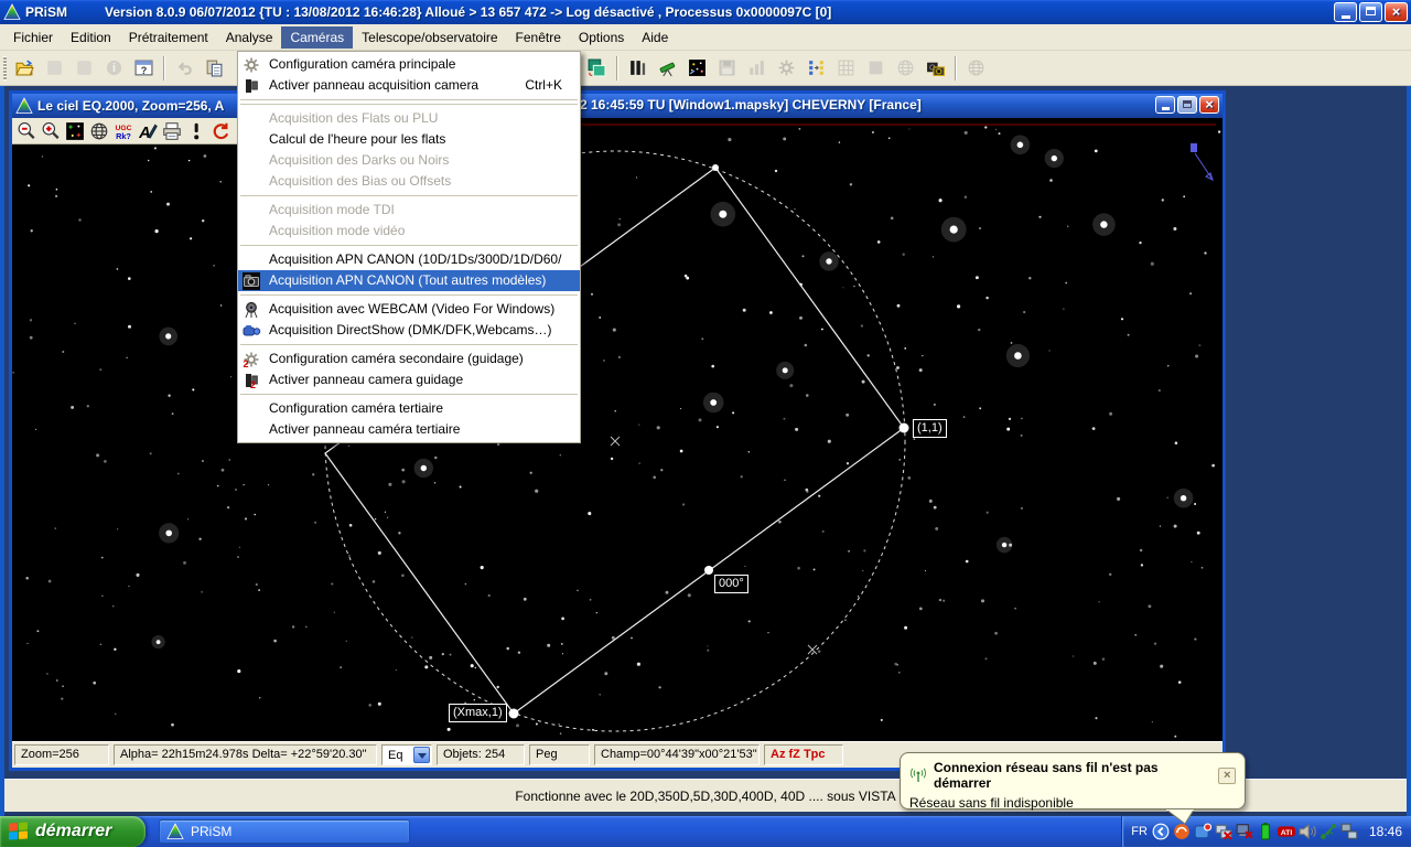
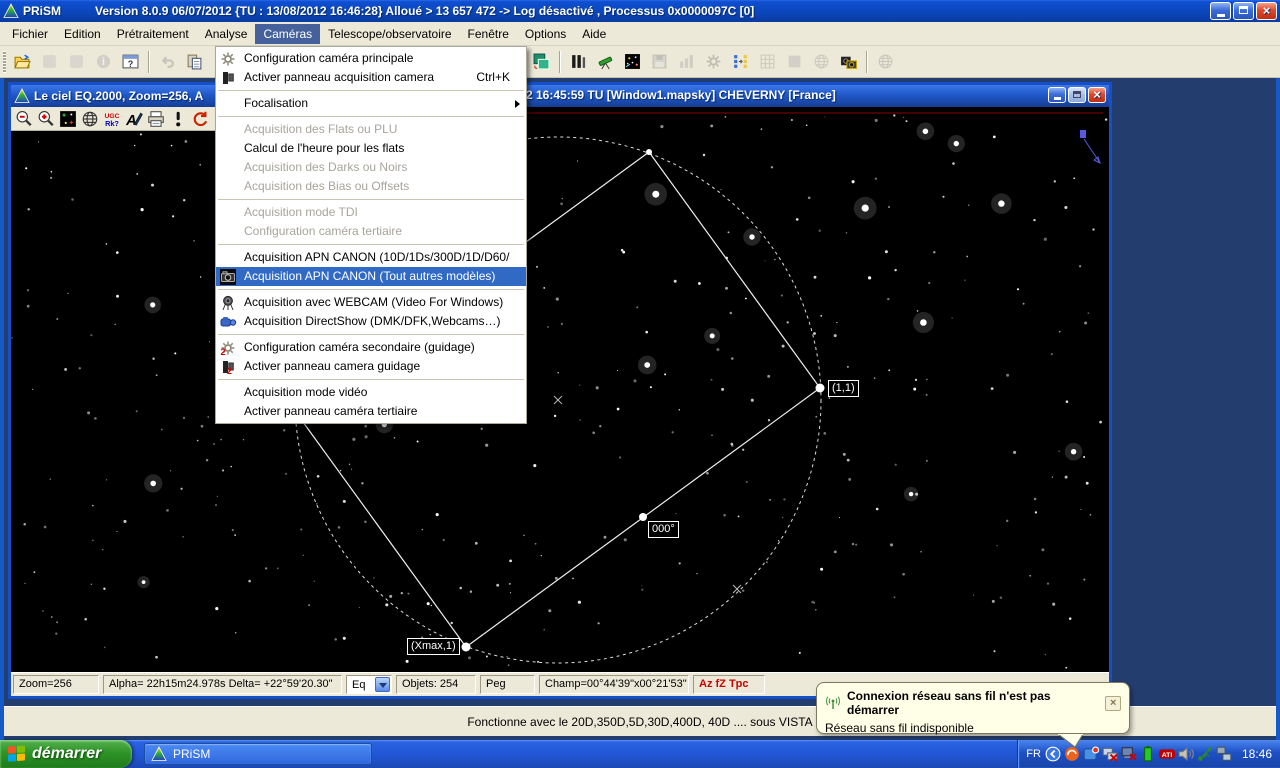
  PRiSM
  Version 8.0.9 06/07/2012 {TU : 13/08/2012 16:46:28} Alloué > 13 657 472 -> Log désactivé , Processus 0x0000097C [0]
  ×
  Fichier
  Edition
  Prétraitement
  Analyse
  Caméras
  Telescope/observatoire
  Fenêtre
  Options
  Aide
  i
  ?
  Le ciel EQ.2000, Zoom=256, A
  2 16:45:59 TU [Window1.mapsky] CHEVERNY [France]
  ×
  (1,1)
  000°
  (Xmax,1)
  Rk?
  A
  Zoom=256
  Alpha= 22h15m24.978s Delta= +22°59'20.30"
  Eq
  Objets: 254
  Peg
  Champ=00°44'39"x00°21'53"
  Az fZ Tpc
  Configuration caméra principale
  Activer panneau acquisition camera
  Ctrl+K
+ Focalisation
  Acquisition des Flats ou PLU
  Calcul de l'heure pour les flats
  Acquisition des Darks ou Noirs
  Acquisition des Bias ou Offsets
  Acquisition mode TDI
- Acquisition mode vidéo
+ Configuration caméra tertiaire
  Acquisition APN CANON (10D/1Ds/300D/1D/D60/
  Acquisition APN CANON (Tout autres modèles)
  Acquisition avec WEBCAM (Video For Windows)
  Acquisition DirectShow (DMK/DFK,Webcams…)
  2
  Configuration caméra secondaire (guidage)
  2
  Activer panneau camera guidage
- Configuration caméra tertiaire
+ Acquisition mode vidéo
  Activer panneau caméra tertiaire
  Fonctionne avec le 20D,350D,5D,30D,400D, 40D .... sous VISTA
  Connexion réseau sans fil n'est pas démarrer
  ×
  Réseau sans fil indisponible
  démarrer
  PRiSM
  FR
  18:46
